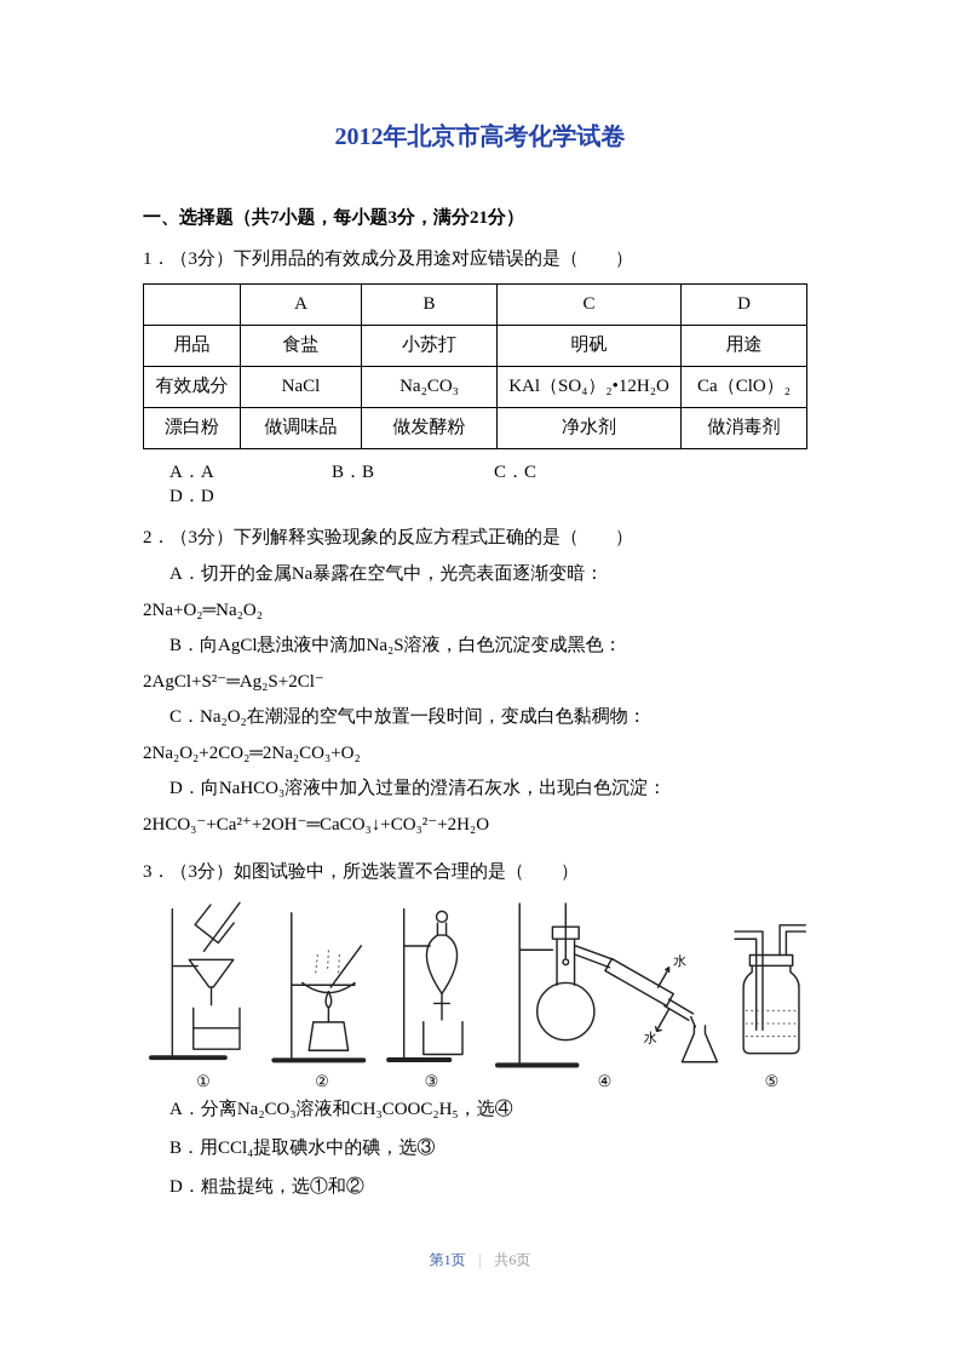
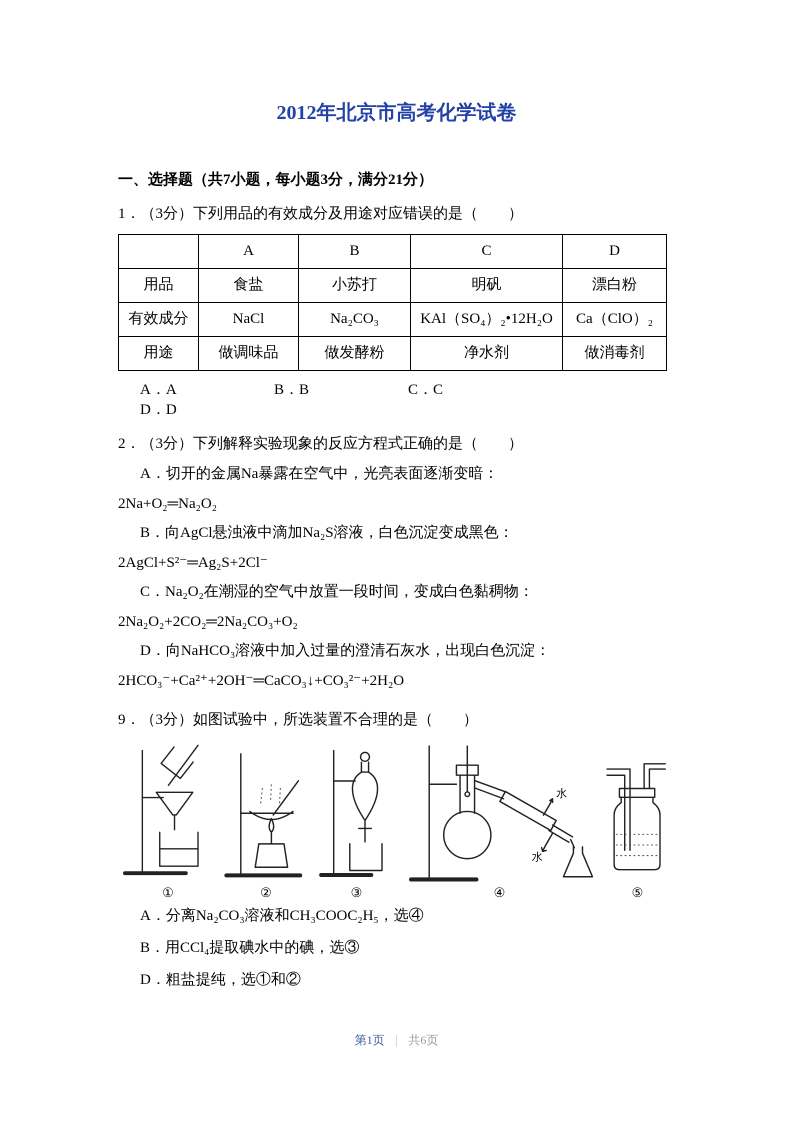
  2012年北京市高考化学试卷
  一、选择题（共7小题，每小题3分，满分21分）
  1．（3分）下列用品的有效成分及用途对应错误的是（ ）
  	A	B	C	D
- 用品	食盐	小苏打	明矾	用途
+ 用品	食盐	小苏打	明矾	漂白粉
  有效成分	NaCl	Na₂CO₃	KAl（SO₄）₂•12H₂O	Ca（ClO）₂
- 漂白粉	做调味品	做发酵粉	净水剂	做消毒剂
+ 用途	做调味品	做发酵粉	净水剂	做消毒剂
  A．A B．B C．CD．D
  2．（3分）下列解释实验现象的反应方程式正确的是（ ）
  A．切开的金属Na暴露在空气中，光亮表面逐渐变暗：
  2Na+O₂═Na₂O₂
  B．向AgCl悬浊液中滴加Na₂S溶液，白色沉淀变成黑色：
  2AgCl+S²⁻═Ag₂S+2Cl⁻
  C．Na₂O₂在潮湿的空气中放置一段时间，变成白色黏稠物：
  2Na₂O₂+2CO₂═2Na₂CO₃+O₂
  D．向NaHCO₃溶液中加入过量的澄清石灰水，出现白色沉淀：
  2HCO₃⁻+Ca²⁺+2OH⁻═CaCO₃↓+CO₃²⁻+2H₂O
- 3．（3分）如图试验中，所选装置不合理的是（ ）
+ 9．（3分）如图试验中，所选装置不合理的是（ ）
  ①
  ②
  ③
  水
  水
  ④
  ⑤
  A．分离Na₂CO₃溶液和CH₃COOC₂H₅，选④
  B．用CCl₄提取碘水中的碘，选③
  D．粗盐提纯，选①和②
  第1页 ｜ 共6页
